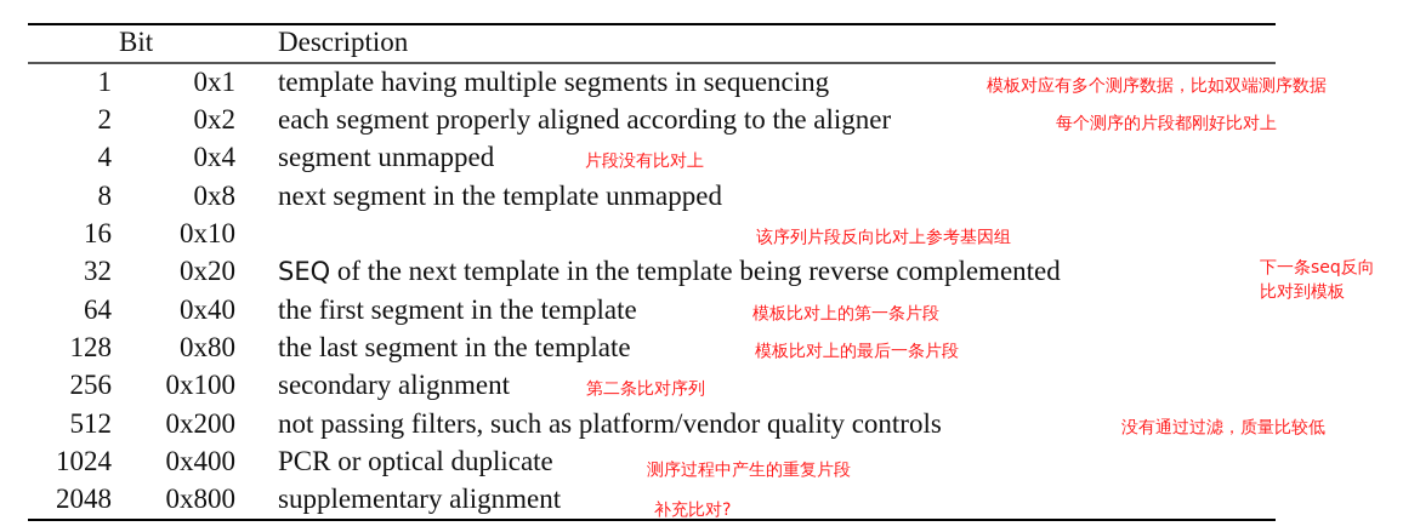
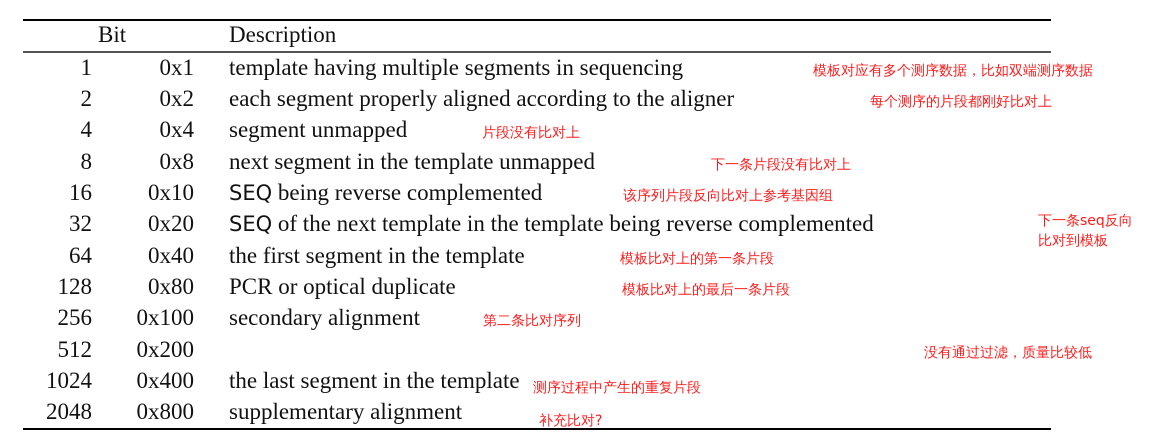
  Bit
  Description
  1
  0x1
  template having multiple segments in sequencing
  模板对应有多个测序数据，比如双端测序数据
  2
  0x2
  each segment properly aligned according to the aligner
  每个测序的片段都刚好比对上
  4
  0x4
  segment unmapped
  片段没有比对上
  8
  0x8
  next segment in the template unmapped
+ 下一条片段没有比对上
  16
  0x10
+ SEQ being reverse complemented
  该序列片段反向比对上参考基因组
  32
  0x20
  SEQ of the next template in the template being reverse complemented
  下一条seq反向
  比对到模板
  64
  0x40
  the first segment in the template
  模板比对上的第一条片段
  128
  0x80
- the last segment in the template
+ PCR or optical duplicate
  模板比对上的最后一条片段
  256
  0x100
  secondary alignment
  第二条比对序列
  512
  0x200
- not passing filters, such as platform/vendor quality controls
  没有通过过滤，质量比较低
  1024
  0x400
- PCR or optical duplicate
+ the last segment in the template
  测序过程中产生的重复片段
  2048
  0x800
  supplementary alignment
  补充比对?
